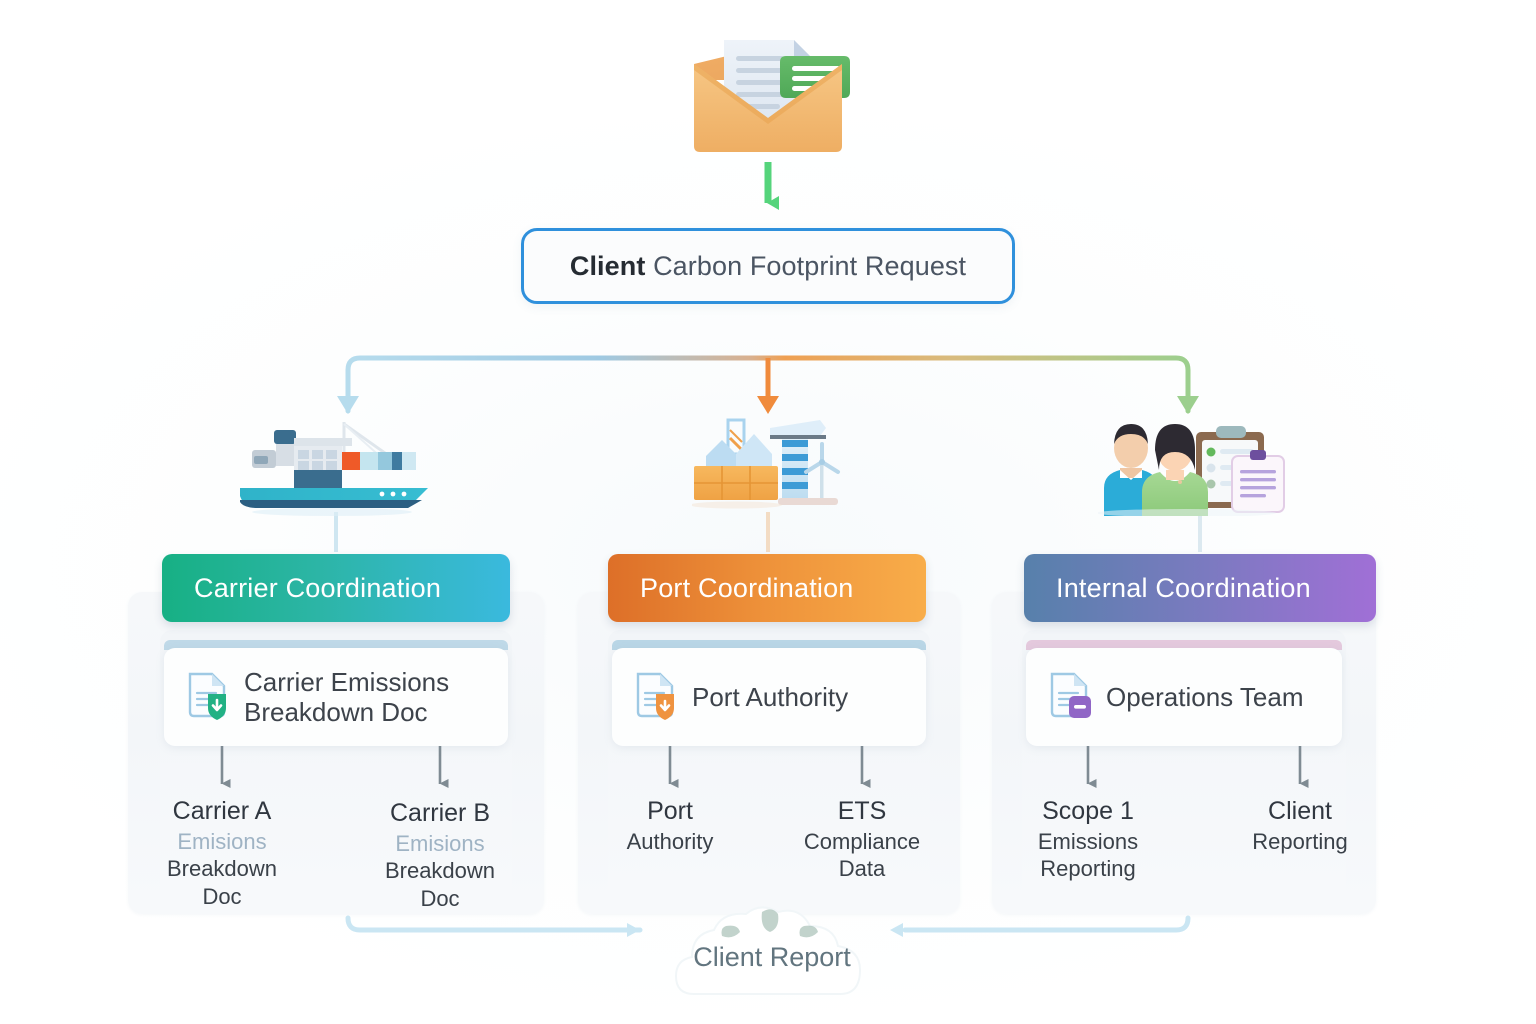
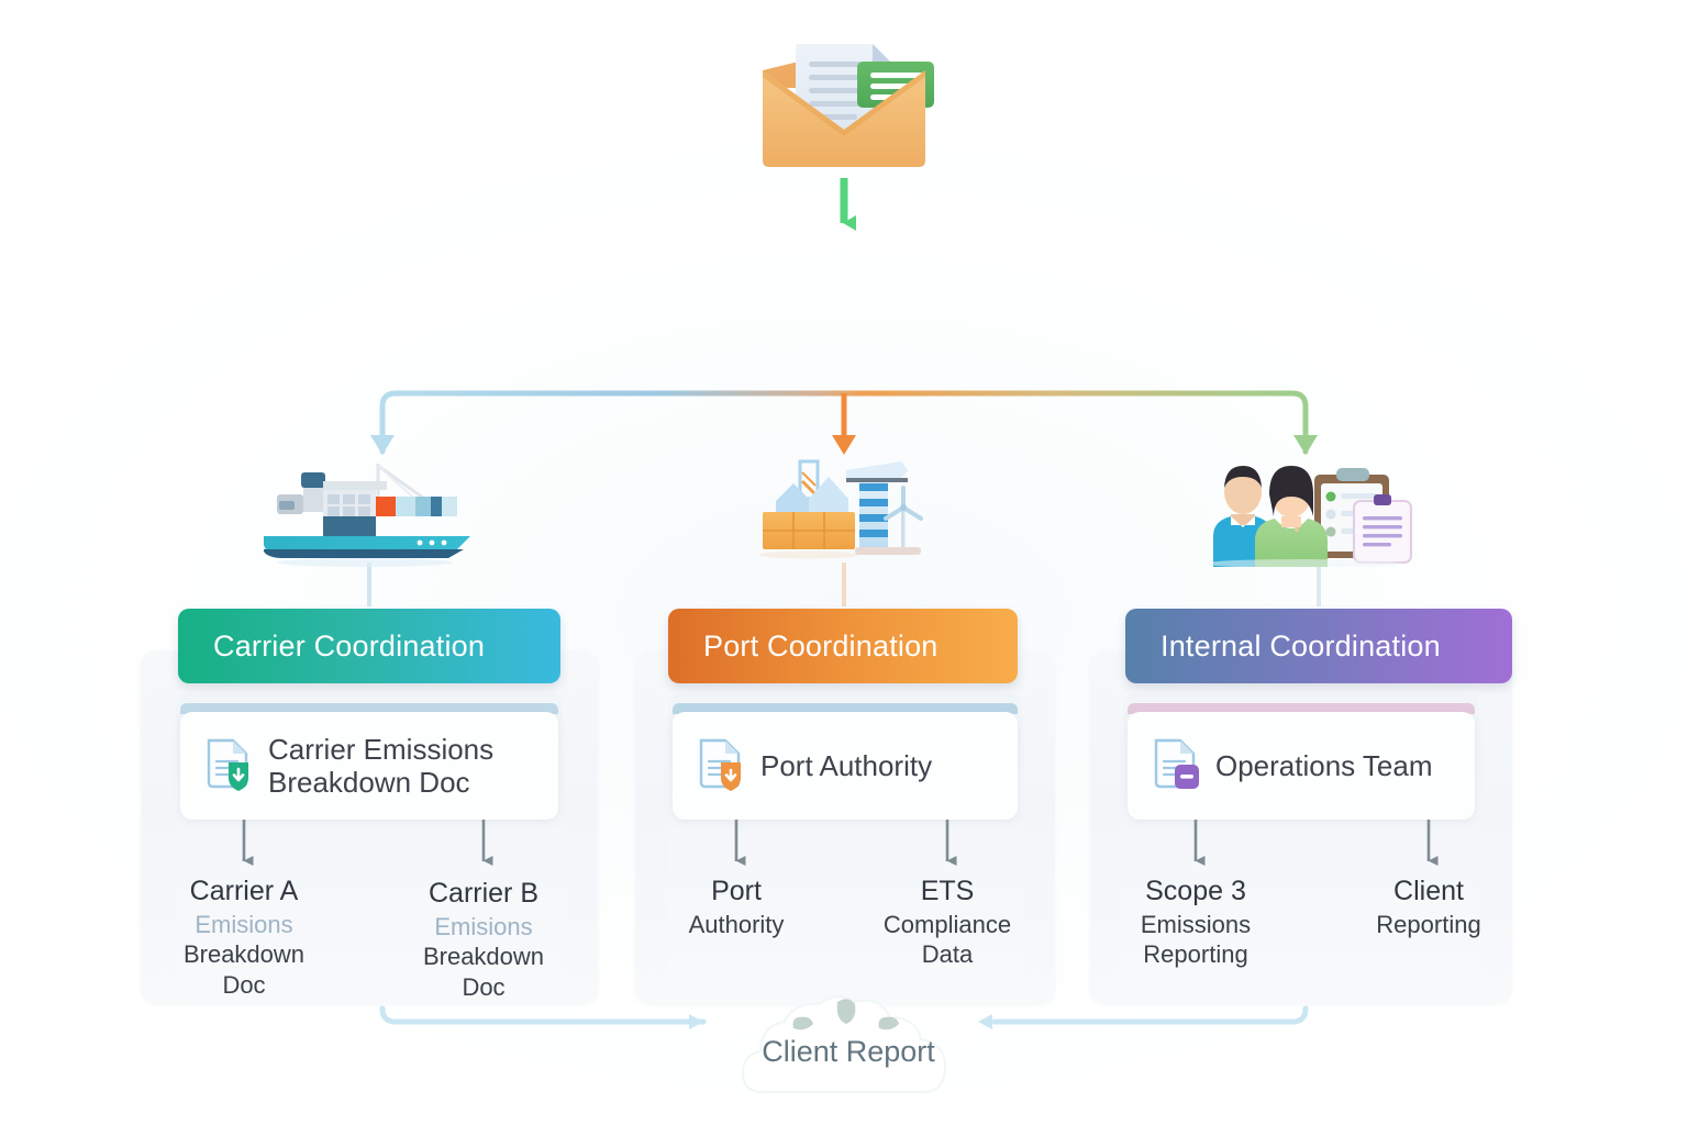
- Client Carbon Footprint Request
  Carrier Coordination
  Port Coordination
  Internal Coordination
  Carrier Emissions
  Breakdown Doc
  Port Authority
  Operations Team
  Carrier A
  Emisions
  Breakdown
  Doc
  Carrier B
  Emisions
  Breakdown
  Doc
  Port
  Authority
  ETS
  Compliance
  Data
- Scope 1
+ Scope 3
  Emissions
  Reporting
  Client
  Reporting
  Client Report
